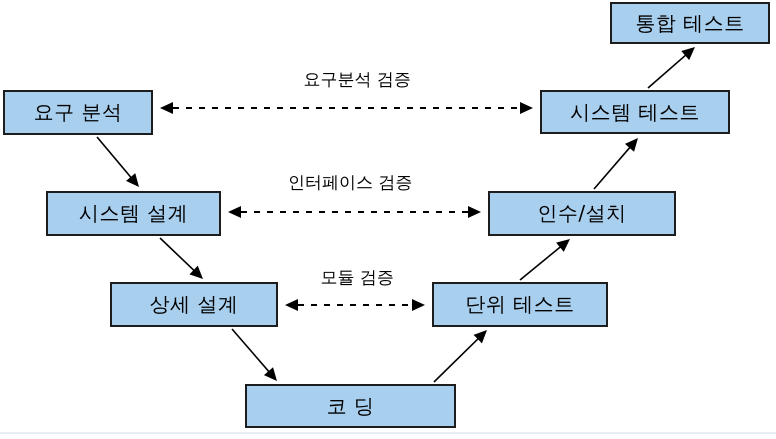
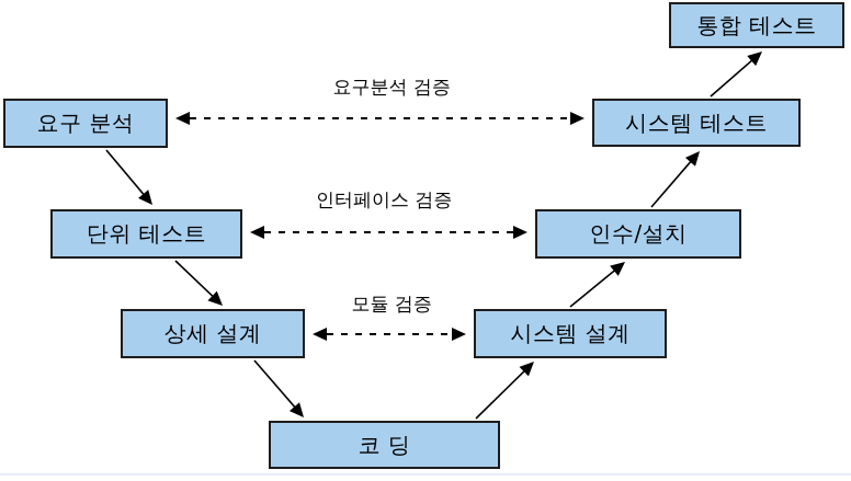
  요구 분석
- 시스템 설계
+ 단위 테스트
  상세 설계
  코 딩
- 단위 테스트
+ 시스템 설계
  인수/설치
  시스템 테스트
  통합 테스트
  요구분석 검증
  인터페이스 검증
  모듈 검증
